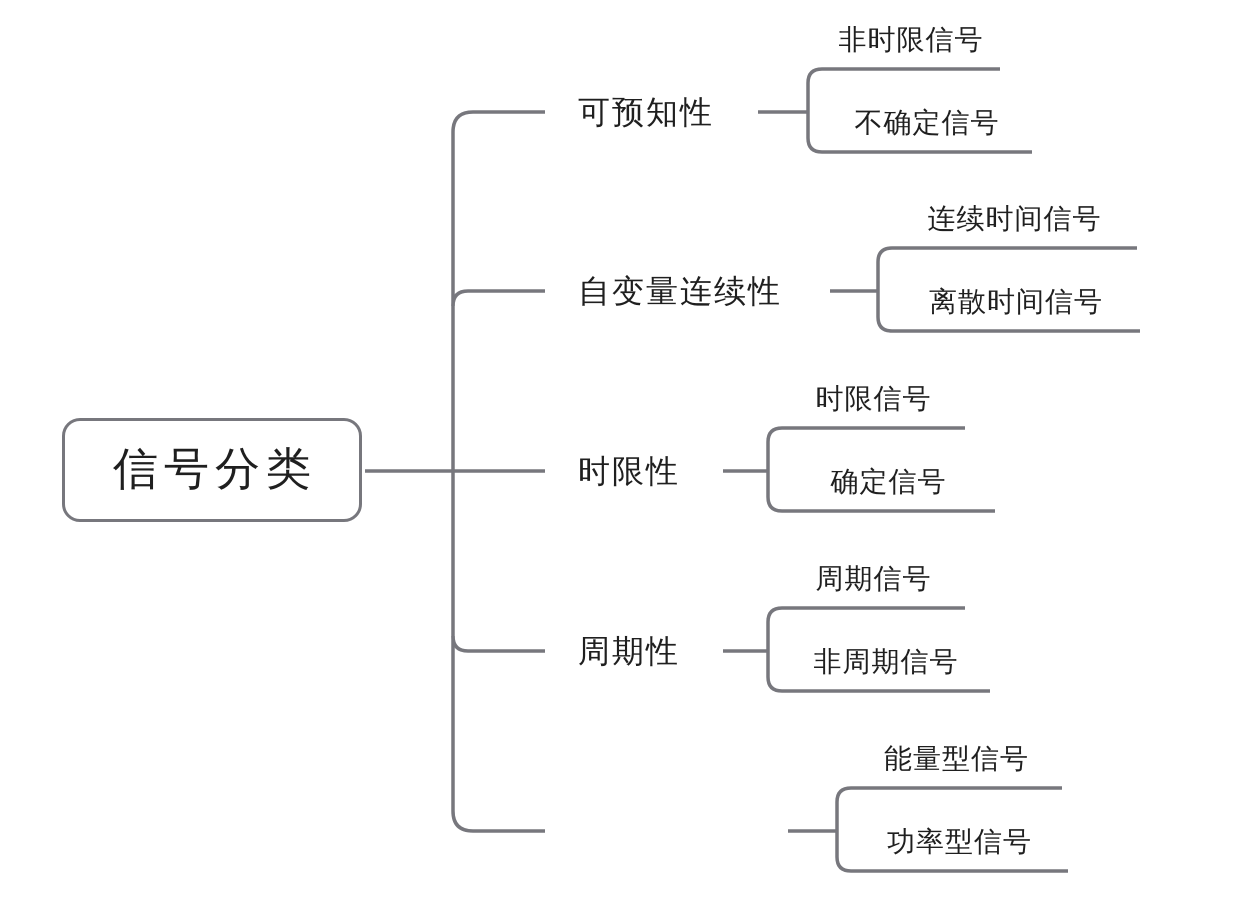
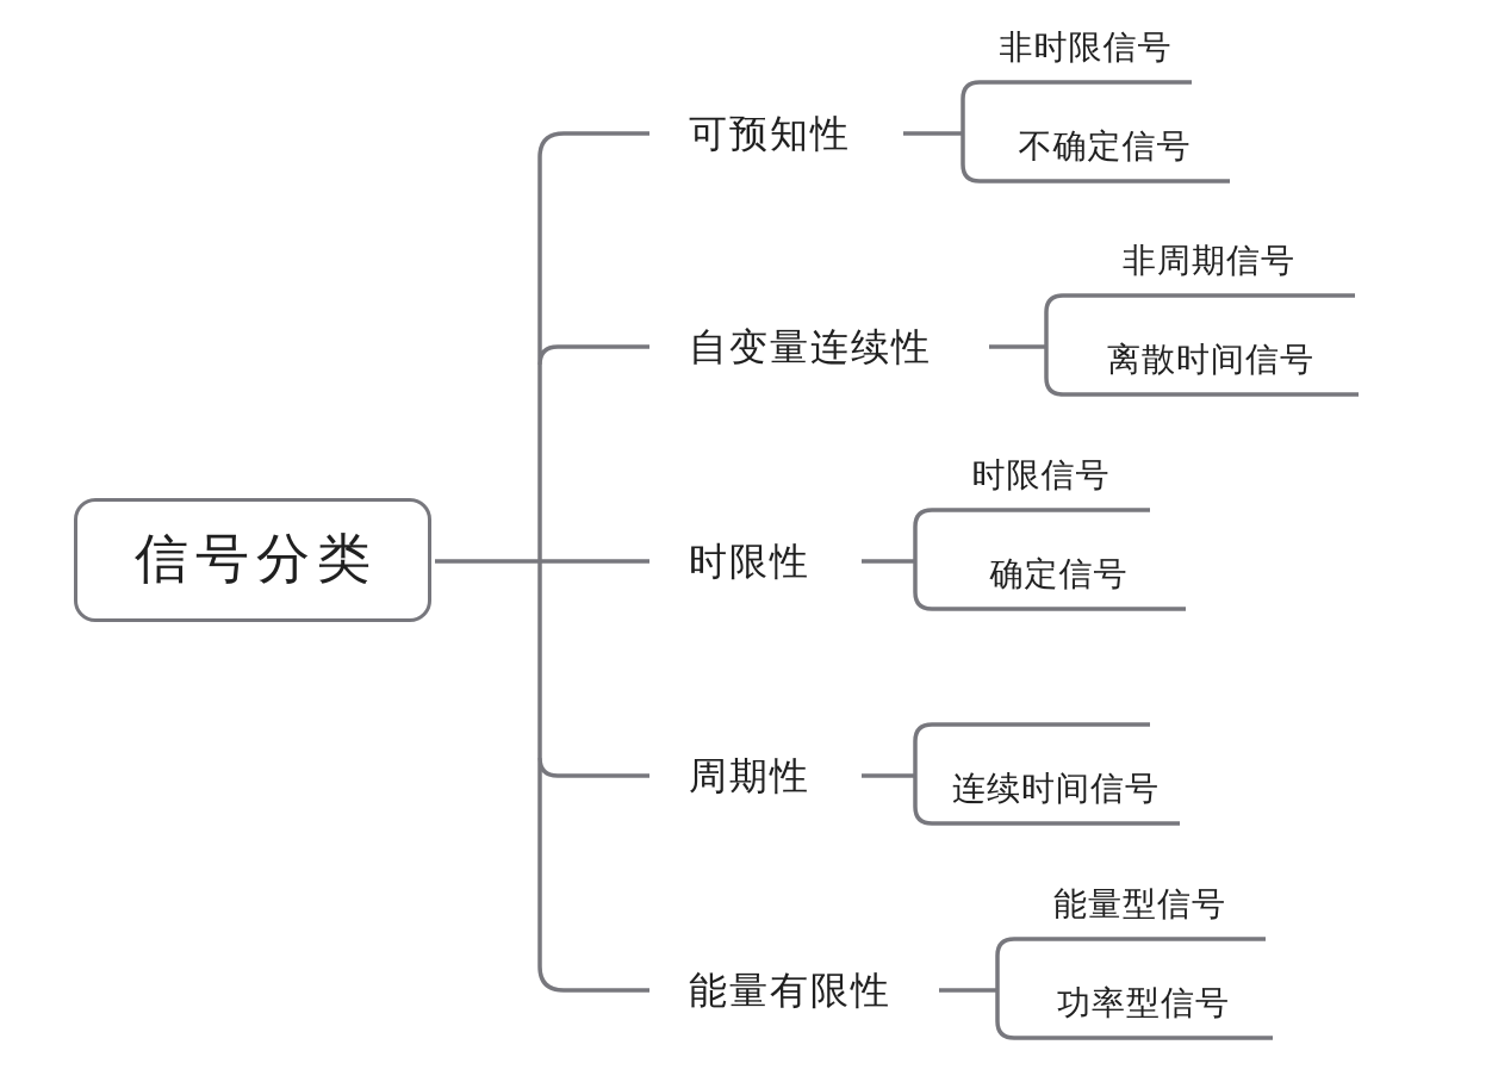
  信号分类
  可预知性
  自变量连续性
  时限性
  周期性
+ 能量有限性
  非时限信号
  不确定信号
- 连续时间信号
+ 非周期信号
  离散时间信号
  时限信号
  确定信号
- 周期信号
- 非周期信号
+ 连续时间信号
  能量型信号
  功率型信号
